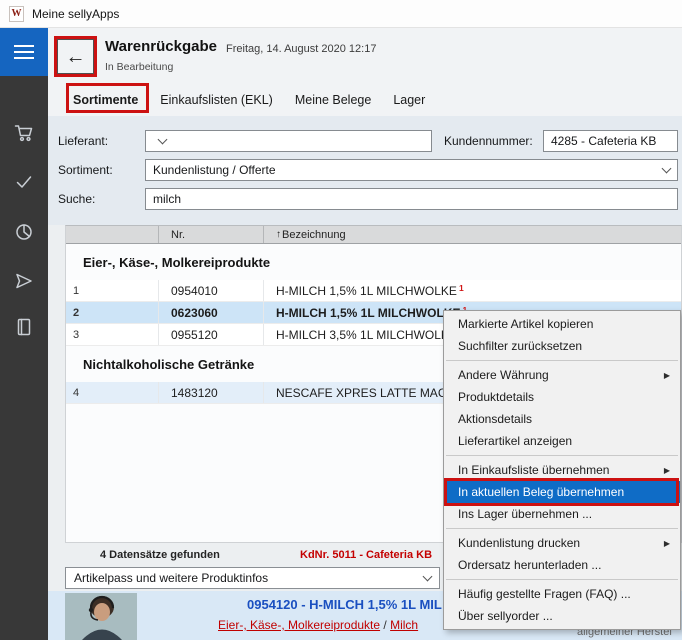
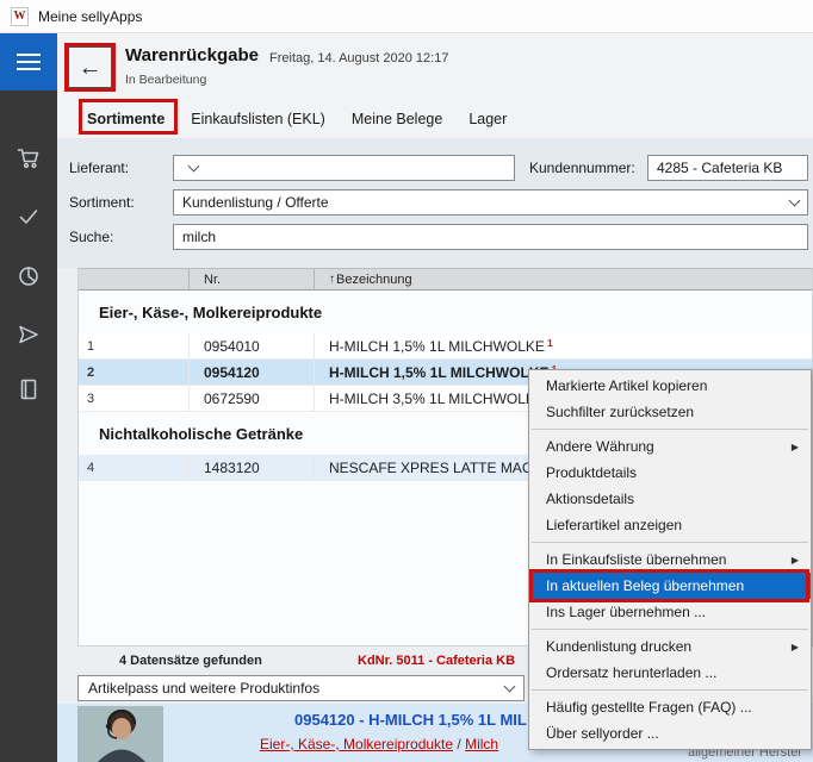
  W
  Meine sellyApps
  ←
  Warenrückgabe
  Freitag, 14. August 2020 12:17
  In Bearbeitung
  Sortimente
  Einkaufslisten (EKL)
  Meine Belege
  Lager
  Lieferant:
  Kundennummer:
  4285 - Cafeteria KB
  Sortiment:
  Kundenlistung / Offerte
  Suche:
  milch
  Nr.
  ↑
  Bezeichnung
  Eier-, Käse-, Molkereiprodukte
  1
  0954010
  H-MILCH 1,5% 1L MILCHWOLKE
  1
  2
- 0623060
+ 0954120
  H-MILCH 1,5% 1L MILCHWOL
  3
- 0955120
+ 0672590
  H-MILCH 3,5% 1L MILCHWOL
  Nichtalkoholische Getränke
  4
  1483120
  NESCAFE XPRES LATTE MA
  4 Datensätze gefunden
  KdNr. 5011 - Cafeteria KB
  Artikelpass und weitere Produktinfos
  0954120 - H-MILCH 1,5% 1L MIL
  Eier-, Käse-, Molkereiprodukte / Milch
  allgemeiner Herstel
  Markierte Artikel kopieren
  Suchfilter zurücksetzen
  Andere Währung
  ▶
  Produktdetails
  Aktionsdetails
  Lieferartikel anzeigen
  In Einkaufsliste übernehmen
  ▶
  In aktuellen Beleg übernehmen
  Ins Lager übernehmen ...
  Kundenlistung drucken
  ▶
  Ordersatz herunterladen ...
  Häufig gestellte Fragen (FAQ) ...
  Über sellyorder ...
